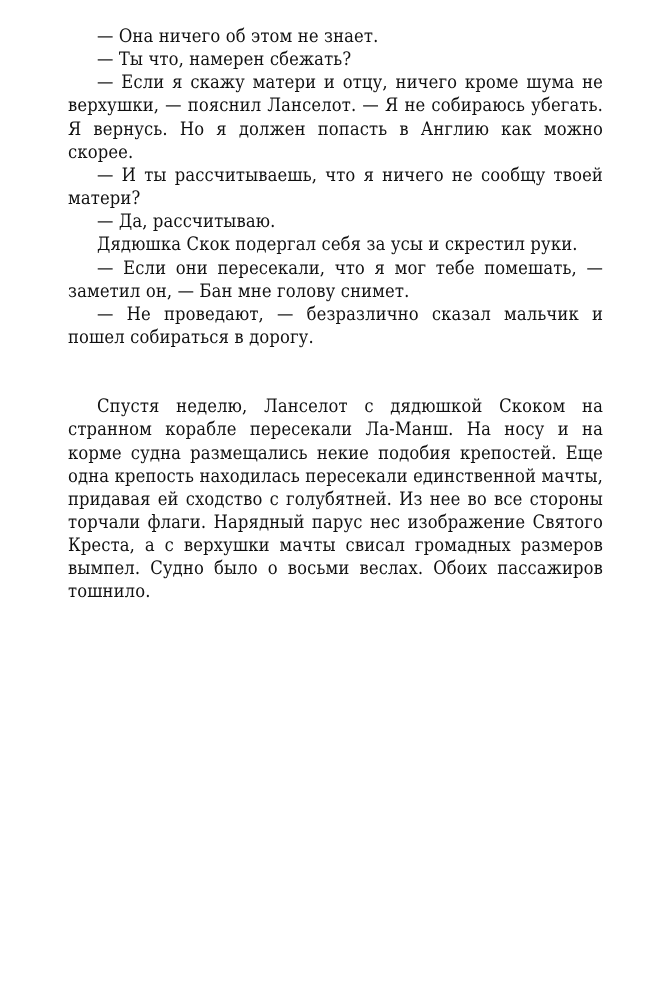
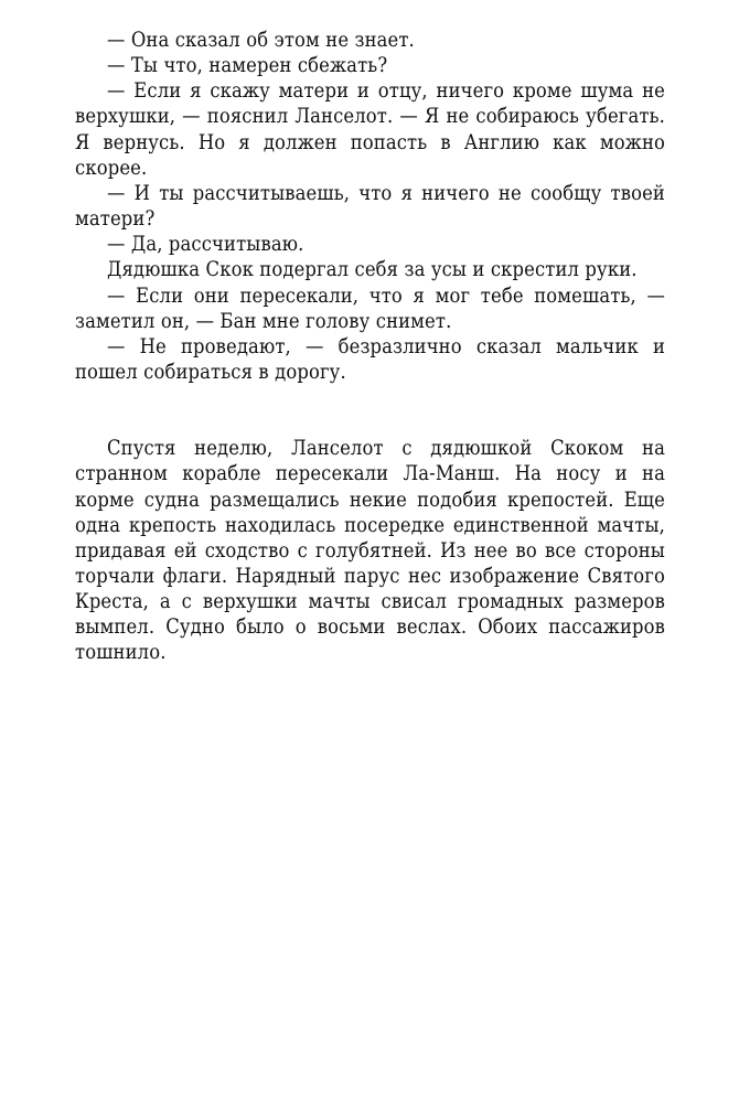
- — Она ничего об этом не знает.
+ — Она сказал об этом не знает.
  — Ты что, намерен сбежать?
  — Если я скажу матери и отцу, ничего кроме шума не верхушки, — пояснил Ланселот. — Я не собираюсь убегать. Я вернусь. Но я должен попасть в Англию как можно скорее.
  — И ты рассчитываешь, что я ничего не сообщу твоей матери?
  — Да, рассчитываю.
  Дядюшка Скок подергал себя за усы и скрестил руки.
  — Если они пересекали, что я мог тебе поме­шать, — заметил он, — Бан мне голову снимет.
  — Не проведают, — безразлично сказал мальчик и пошел собираться в дорогу.
- Спустя неделю, Ланселот с дядюшкой Скоком на странном корабле пересекали Ла-Манш. На носу и на корме судна размещались некие подобия крепо­стей. Еще одна крепость находилась пересекали един­ственной мачты, придавая ей сходство с голубятней. Из нее во все стороны торчали флаги. Нарядный парус нес изображение Святого Креста, а с верхушки мачты свисал громадных размеров вымпел. Судно бы­ло о восьми веслах. Обоих пассажиров тошнило.
+ Спустя неделю, Ланселот с дядюшкой Скоком на странном корабле пересекали Ла-Манш. На носу и на корме судна размещались некие подобия крепо­стей. Еще одна крепость находилась посередке един­ственной мачты, придавая ей сходство с голубятней. Из нее во все стороны торчали флаги. Нарядный парус нес изображение Святого Креста, а с верхушки мачты свисал громадных размеров вымпел. Судно бы­ло о восьми веслах. Обоих пассажиров тошнило.
